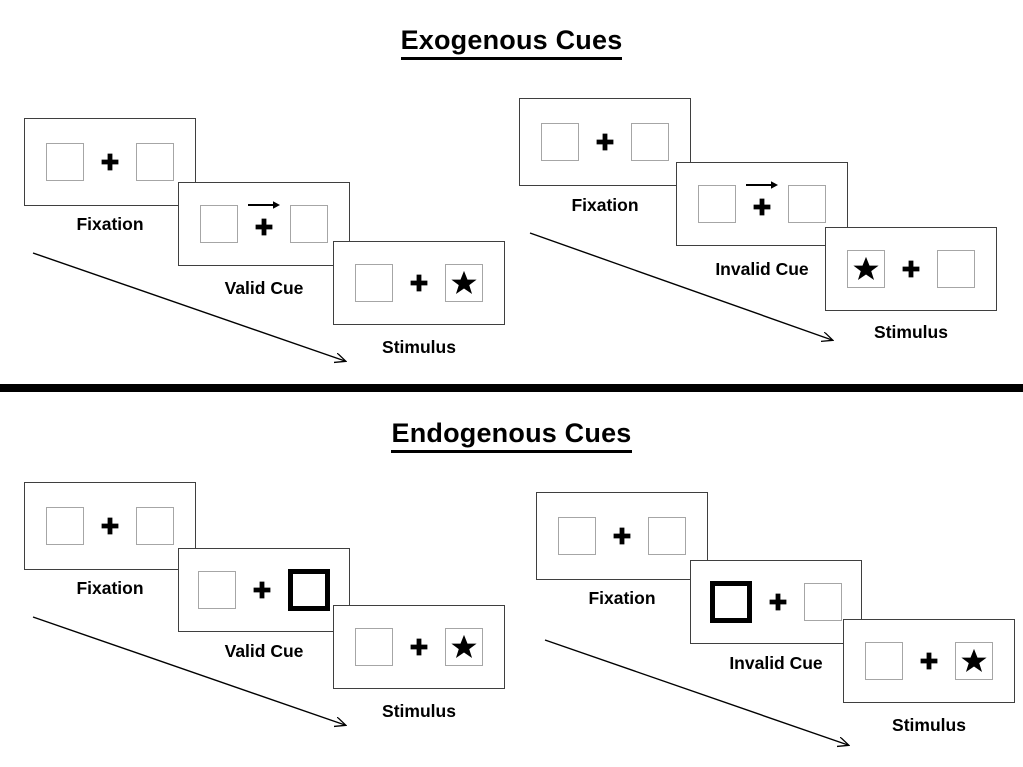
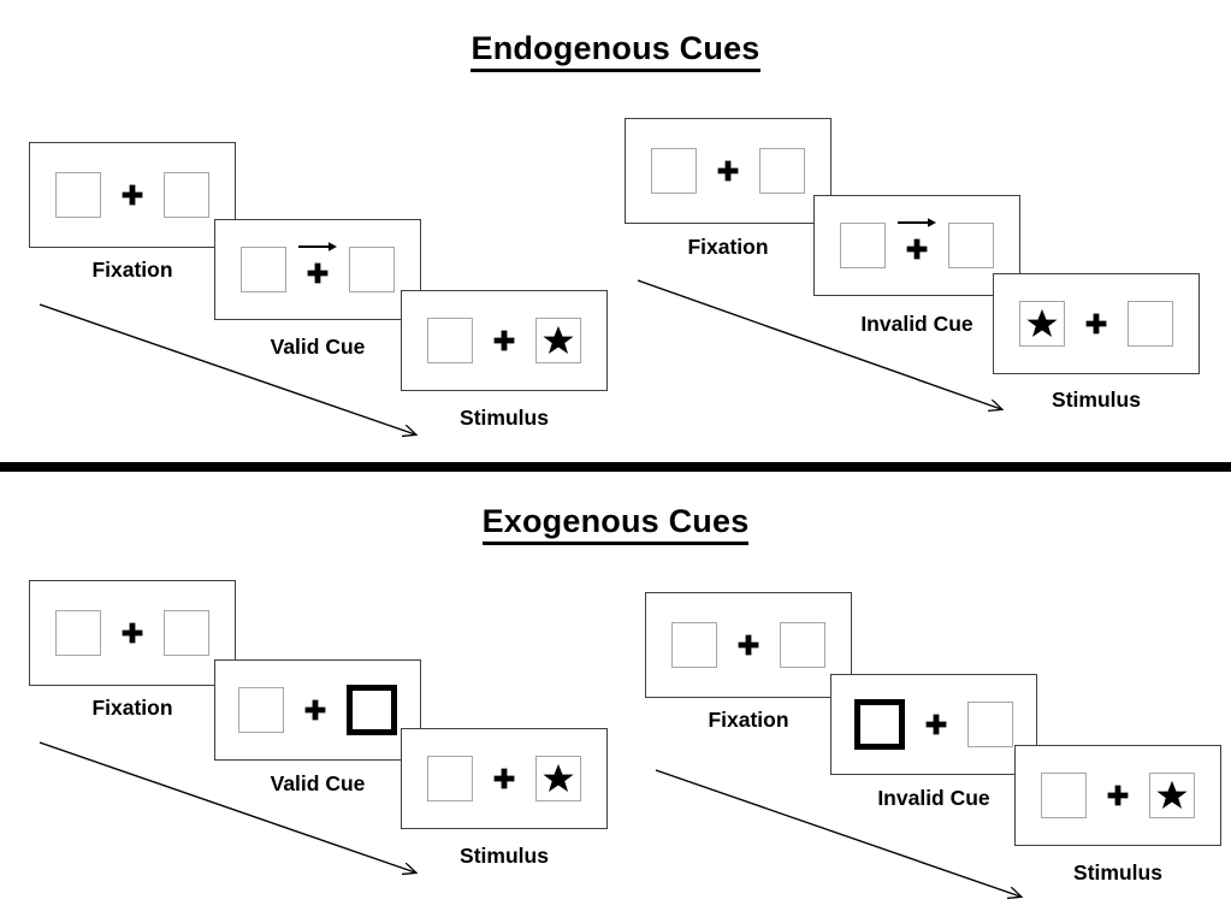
- Exogenous Cues
+ Endogenous Cues
  Fixation
  Valid Cue
  Stimulus
  Fixation
  Invalid Cue
  Stimulus
- Endogenous Cues
+ Exogenous Cues
  Fixation
  Valid Cue
  Stimulus
  Fixation
  Invalid Cue
  Stimulus
